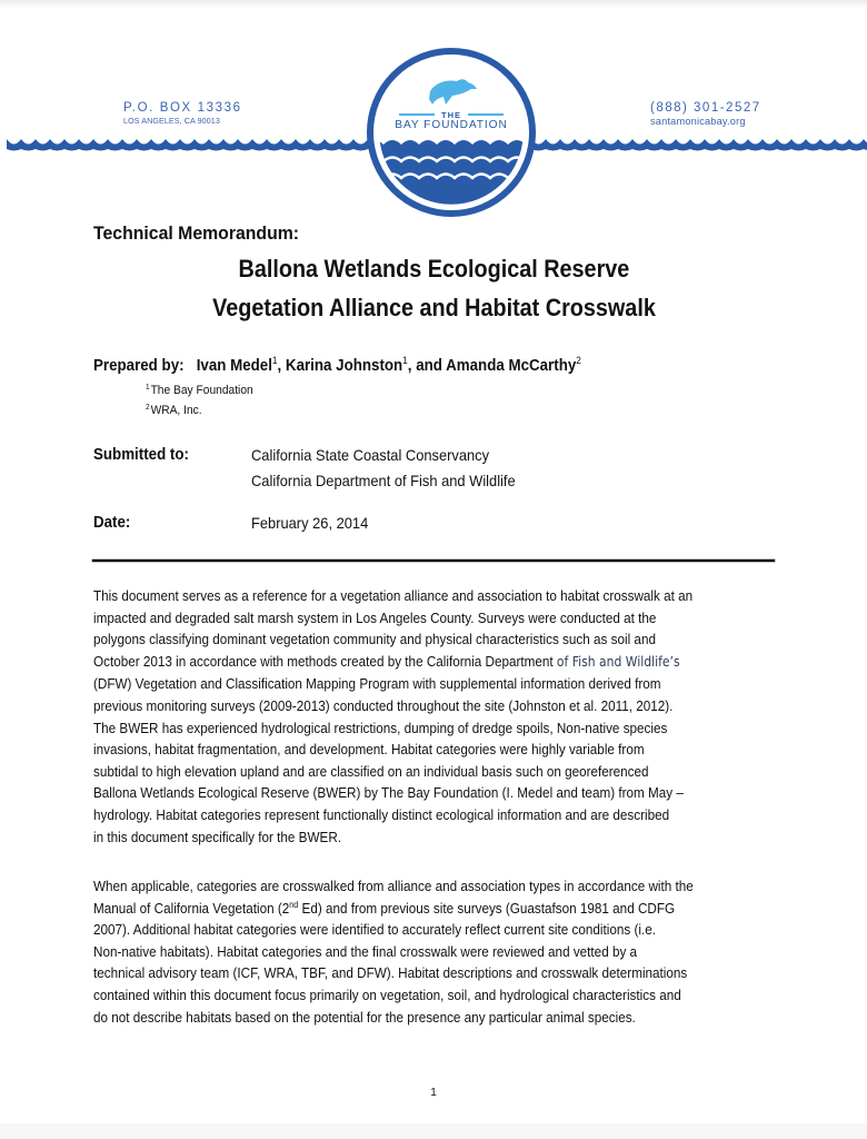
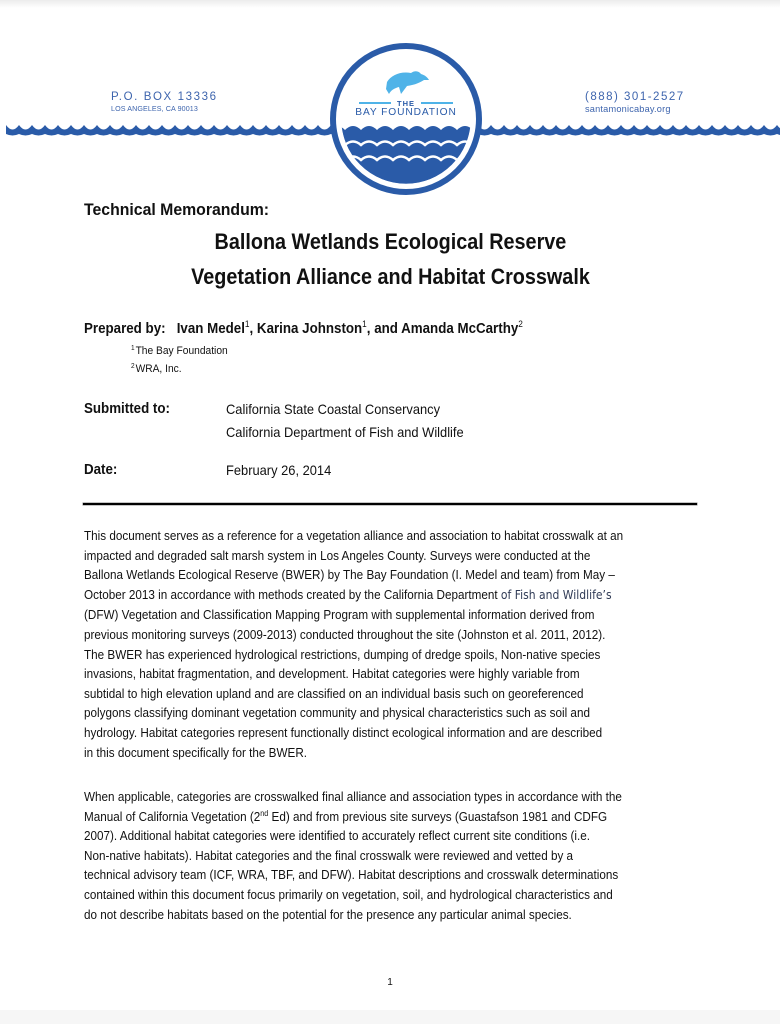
  P.O. BOX 13336
  LOS ANGELES, CA 90013
  (888) 301-2527
  santamonicabay.org
  THE
  BAY FOUNDATION
  Technical Memorandum:
  Ballona Wetlands Ecological Reserve
  Vegetation Alliance and Habitat Crosswalk
  Prepared by: Ivan Medel1, Karina Johnston1, and Amanda McCarthy2
  The Bay Foundation
  WRA, Inc.
  Submitted to:
  California State Coastal Conservancy
  California Department of Fish and Wildlife
  Date:
  February 26, 2014
  This document serves as a reference for a vegetation alliance and association to habitat crosswalk at an
  impacted and degraded salt marsh system in Los Angeles County. Surveys were conducted at the
- polygons classifying dominant vegetation community and physical characteristics such as soil and
+ Ballona Wetlands Ecological Reserve (BWER) by The Bay Foundation (I. Medel and team) from May –
  October 2013 in accordance with methods created by the California Department of Fish and Wildlife’s
  (DFW) Vegetation and Classification Mapping Program with supplemental information derived from
  previous monitoring surveys (2009-2013) conducted throughout the site (Johnston et al. 2011, 2012).
  The BWER has experienced hydrological restrictions, dumping of dredge spoils, Non-native species
  invasions, habitat fragmentation, and development. Habitat categories were highly variable from
  subtidal to high elevation upland and are classified on an individual basis such on georeferenced
- Ballona Wetlands Ecological Reserve (BWER) by The Bay Foundation (I. Medel and team) from May –
+ polygons classifying dominant vegetation community and physical characteristics such as soil and
  hydrology. Habitat categories represent functionally distinct ecological information and are described
  in this document specifically for the BWER.
- When applicable, categories are crosswalked from alliance and association types in accordance with the
+ When applicable, categories are crosswalked final alliance and association types in accordance with the
  Manual of California Vegetation (2nd Ed) and from previous site surveys (Guastafson 1981 and CDFG
  2007). Additional habitat categories were identified to accurately reflect current site conditions (i.e.
  Non-native habitats). Habitat categories and the final crosswalk were reviewed and vetted by a
  technical advisory team (ICF, WRA, TBF, and DFW). Habitat descriptions and crosswalk determinations
  contained within this document focus primarily on vegetation, soil, and hydrological characteristics and
  do not describe habitats based on the potential for the presence any particular animal species.
  1
